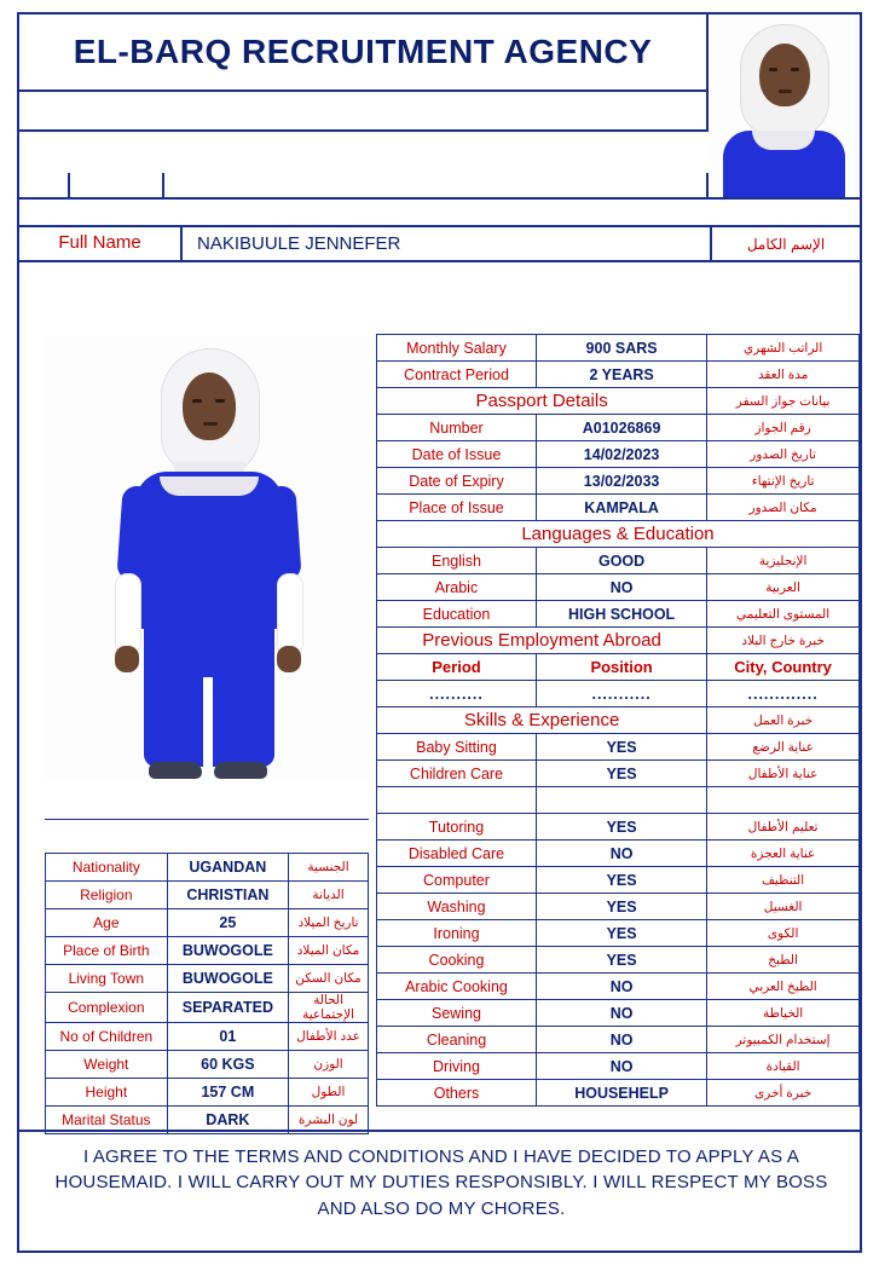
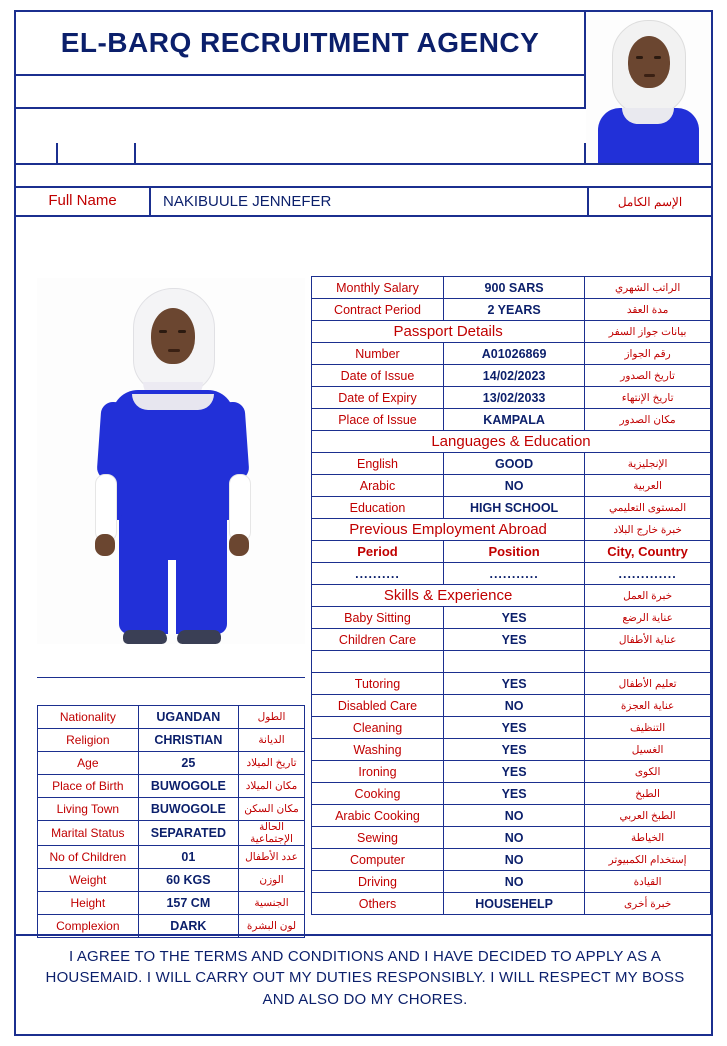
  EL-BARQ RECRUITMENT AGENCY
  Full Name
  NAKIBUULE JENNEFER
  الإسم الكامل
  Monthly Salary	900 SARS	الراتب الشهري
  Contract Period	2 YEARS	مدة العقد
  Passport Details	بيانات جواز السفر
  Number	A01026869	رقم الجواز
  Date of Issue	14/02/2023	تاريخ الصدور
  Date of Expiry	13/02/2033	تاريخ الإنتهاء
  Place of Issue	KAMPALA	مكان الصدور
  Languages & Education
  English	GOOD	الإنجليزية
  Arabic	NO	العربية
  Education	HIGH SCHOOL	المستوى التعليمي
  Previous Employment Abroad	خبرة خارج البلاد
  Period	Position	City, Country
  ..........	...........	.............
  Skills & Experience	خبرة العمل
  Baby Sitting	YES	عناية الرضع
  Children Care	YES	عناية الأطفال
  Tutoring	YES	تعليم الأطفال
  Disabled Care	NO	عناية العجزة
- Computer	YES	التنظيف
+ Cleaning	YES	التنظيف
  Washing	YES	الغسيل
  Ironing	YES	الكوى
  Cooking	YES	الطبخ
  Arabic Cooking	NO	الطبخ العربي
  Sewing	NO	الخياطة
- Cleaning	NO	إستخدام الكمبيوتر
+ Computer	NO	إستخدام الكمبيوتر
  Driving	NO	القيادة
  Others	HOUSEHELP	خبرة أخرى
- Nationality	UGANDAN	الجنسية
+ Nationality	UGANDAN	الطول
  Religion	CHRISTIAN	الديانة
  Age	25	تاريخ الميلاد
  Place of Birth	BUWOGOLE	مكان الميلاد
  Living Town	BUWOGOLE	مكان السكن
- Complexion	SEPARATED	الحالة الإجتماعية
+ Marital Status	SEPARATED	الحالة الإجتماعية
  No of Children	01	عدد الأطفال
  Weight	60 KGS	الوزن
- Height	157 CM	الطول
+ Height	157 CM	الجنسية
- Marital Status	DARK	لون البشرة
+ Complexion	DARK	لون البشرة
  I AGREE TO THE TERMS AND CONDITIONS AND I HAVE DECIDED TO APPLY AS A HOUSEMAID. I WILL CARRY OUT MY DUTIES RESPONSIBLY. I WILL RESPECT MY BOSS AND ALSO DO MY CHORES.
